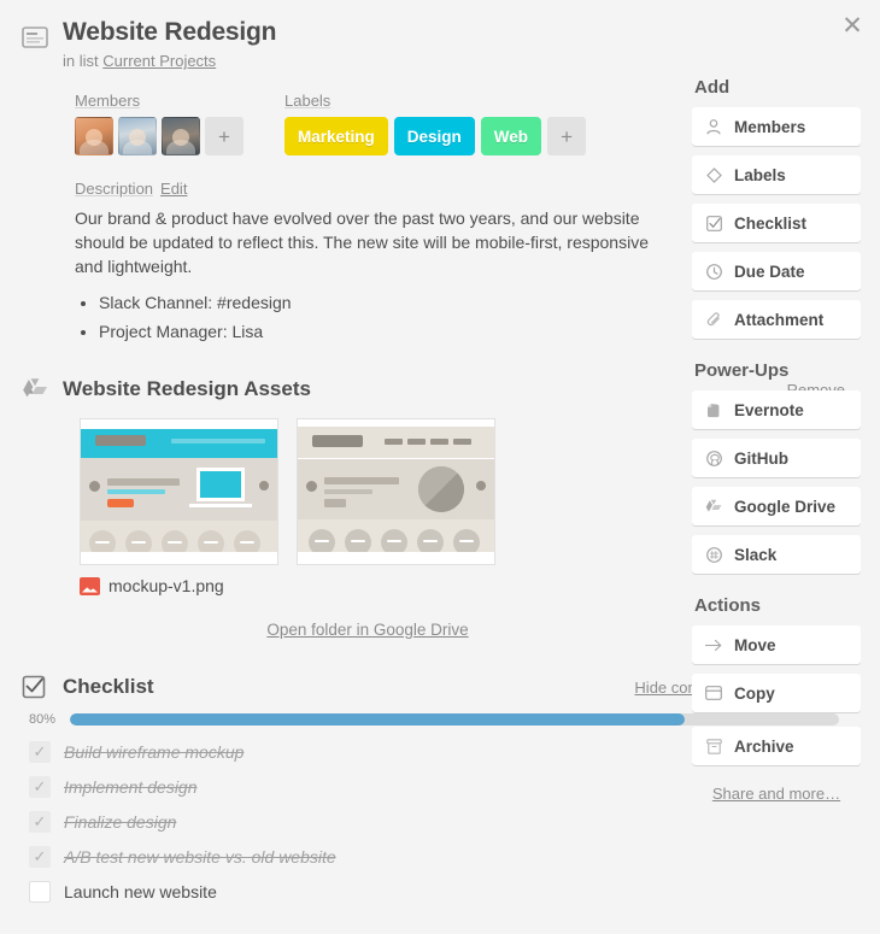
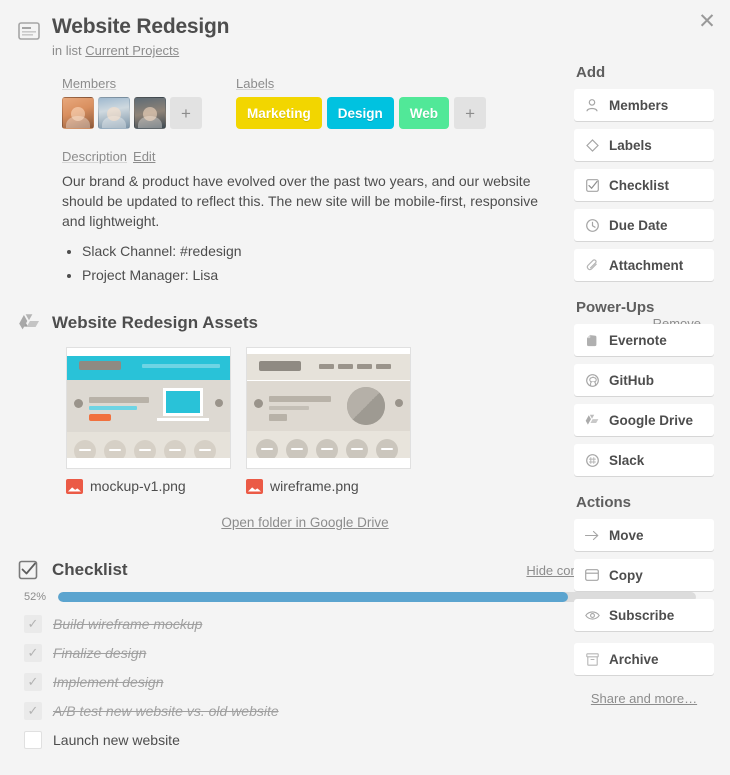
  ✕
  Website Redesign
  in list Current Projects
  Members
  +
  Labels
  Marketing
  Design
  Web
  +
  Description Edit
  Our brand & product have evolved over the past two years, and our website should be updated to reflect this. The new site will be mobile-first, responsive and lightweight.
  Slack Channel: #redesign
  Project Manager: Lisa
  Website Redesign Assets
  Remove…
  mockup-v1.png
+ wireframe.png
  Open folder in Google Drive
  Checklist
- 80%
+ 52%
  ✓
  Build wireframe mockup
  ✓
- Implement design
+ Finalize design
  ✓
- Finalize design
+ Implement design
  ✓
  A/B test new website vs. old website
  Launch new website
  Add
  Members
  Labels
  Checklist
  Due Date
  Attachment
  Power-Ups
  Evernote
  GitHub
  Google Drive
  Slack
  Actions
  Move
  Copy
+ Subscribe
  Archive
  Share and more…
